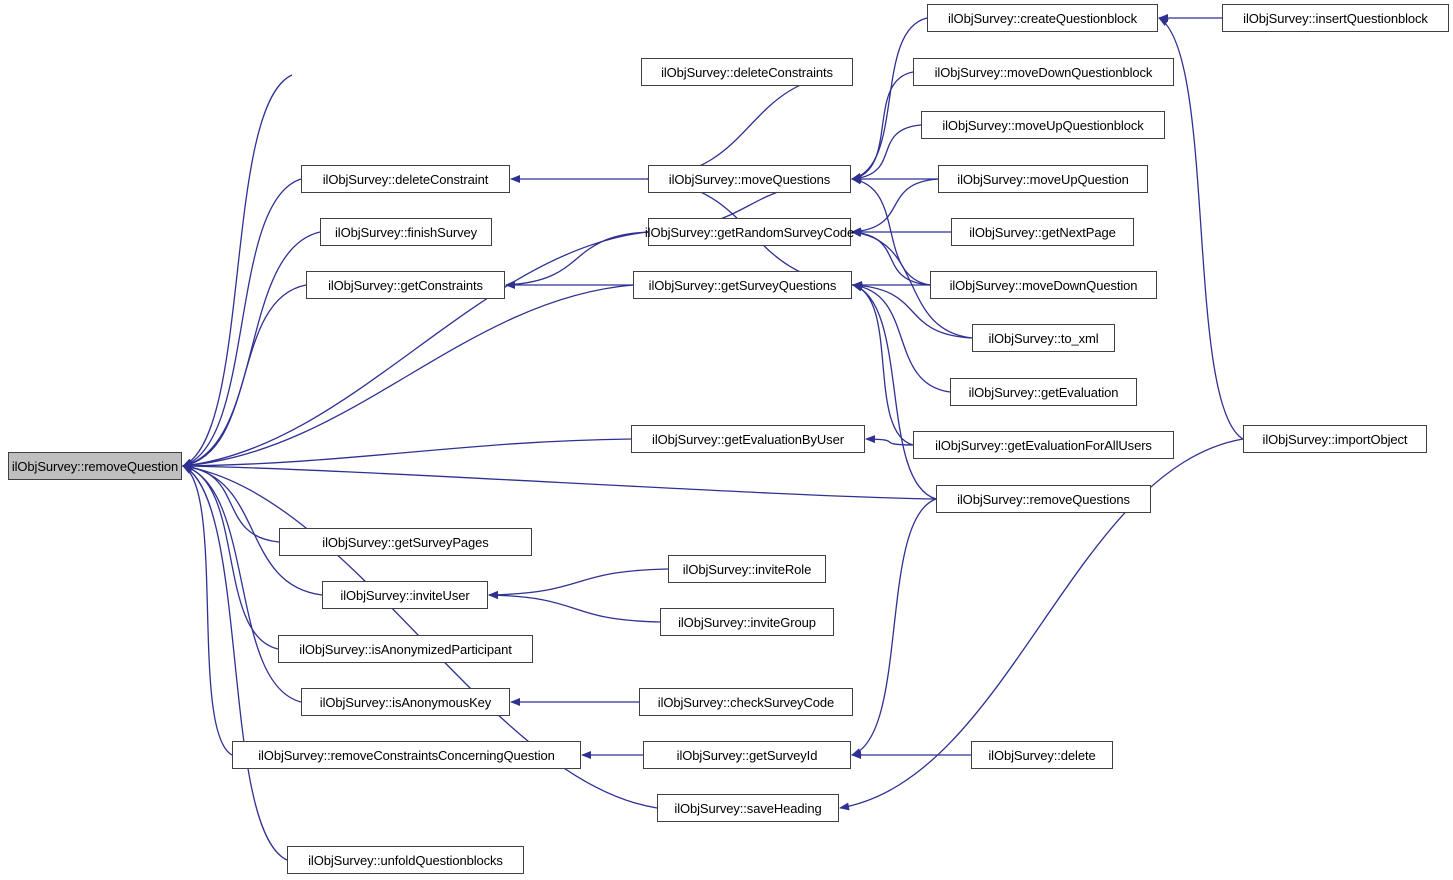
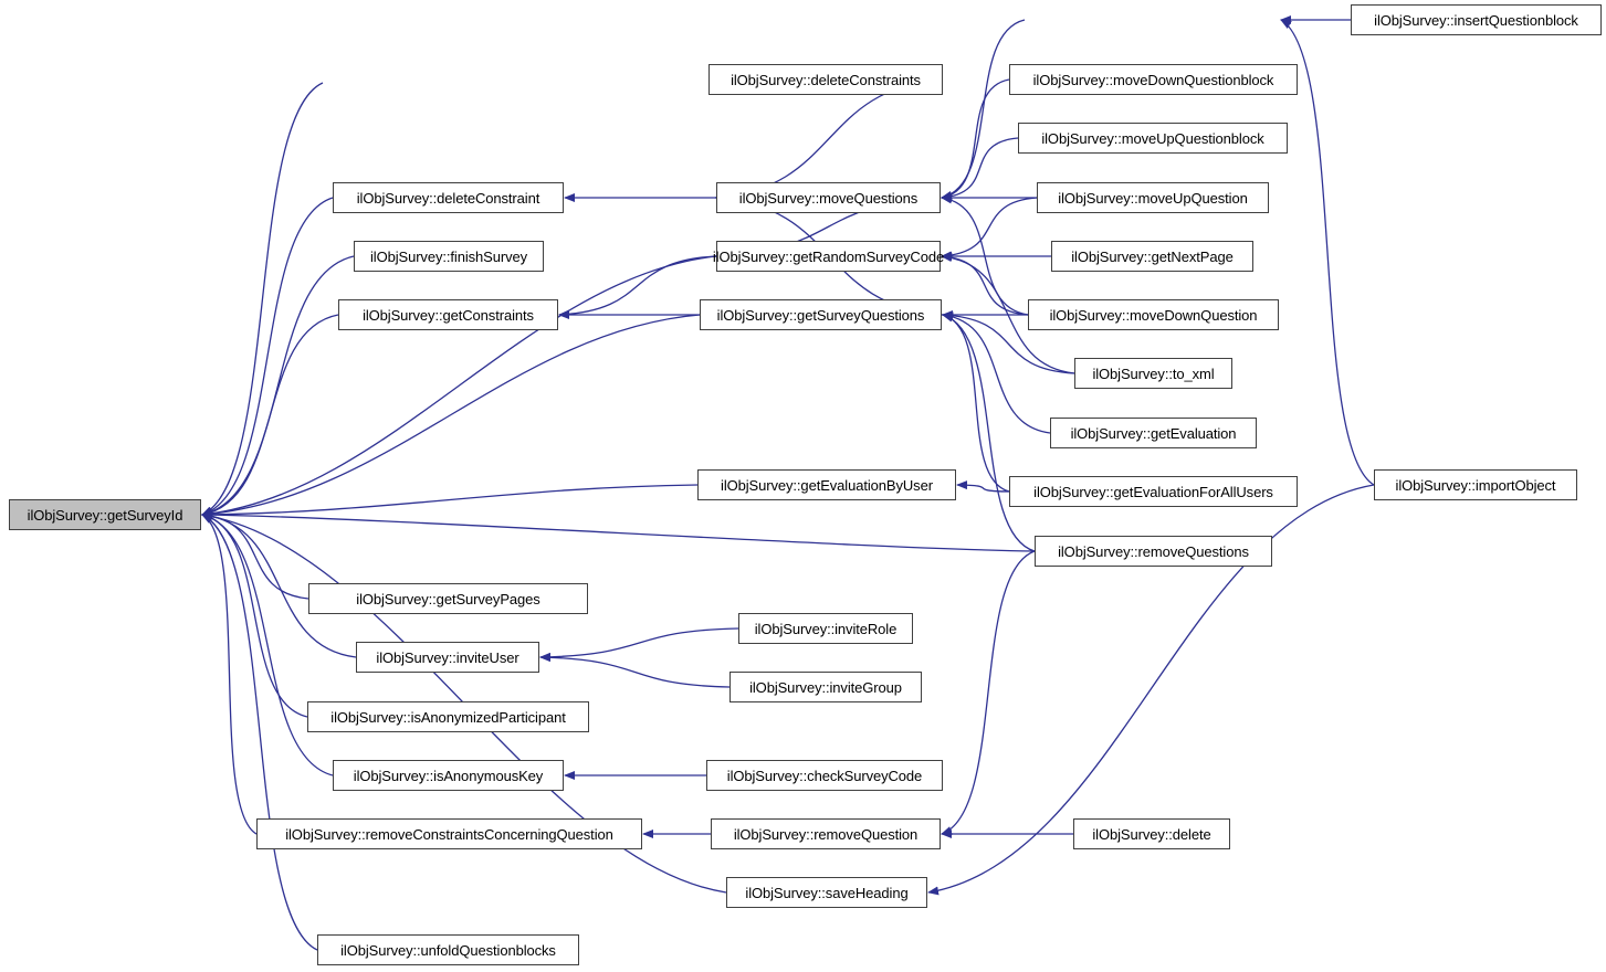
- ilObjSurvey::removeQuestion
+ ilObjSurvey::getSurveyId
  ilObjSurvey::deleteConstraints
- ilObjSurvey::createQuestionblock
  ilObjSurvey::insertQuestionblock
  ilObjSurvey::moveDownQuestionblock
  ilObjSurvey::moveUpQuestionblock
  ilObjSurvey::deleteConstraint
  ilObjSurvey::moveQuestions
  ilObjSurvey::moveUpQuestion
  ilObjSurvey::finishSurvey
  ilObjSurvey::getRandomSurveyCode
  ilObjSurvey::getNextPage
  ilObjSurvey::getConstraints
  ilObjSurvey::getSurveyQuestions
  ilObjSurvey::moveDownQuestion
  ilObjSurvey::to_xml
  ilObjSurvey::getEvaluation
  ilObjSurvey::getEvaluationByUser
  ilObjSurvey::getEvaluationForAllUsers
  ilObjSurvey::importObject
  ilObjSurvey::removeQuestions
  ilObjSurvey::getSurveyPages
  ilObjSurvey::inviteRole
  ilObjSurvey::inviteUser
  ilObjSurvey::inviteGroup
  ilObjSurvey::isAnonymizedParticipant
  ilObjSurvey::isAnonymousKey
  ilObjSurvey::checkSurveyCode
  ilObjSurvey::removeConstraintsConcerningQuestion
- ilObjSurvey::getSurveyId
+ ilObjSurvey::removeQuestion
  ilObjSurvey::delete
  ilObjSurvey::saveHeading
  ilObjSurvey::unfoldQuestionblocks
